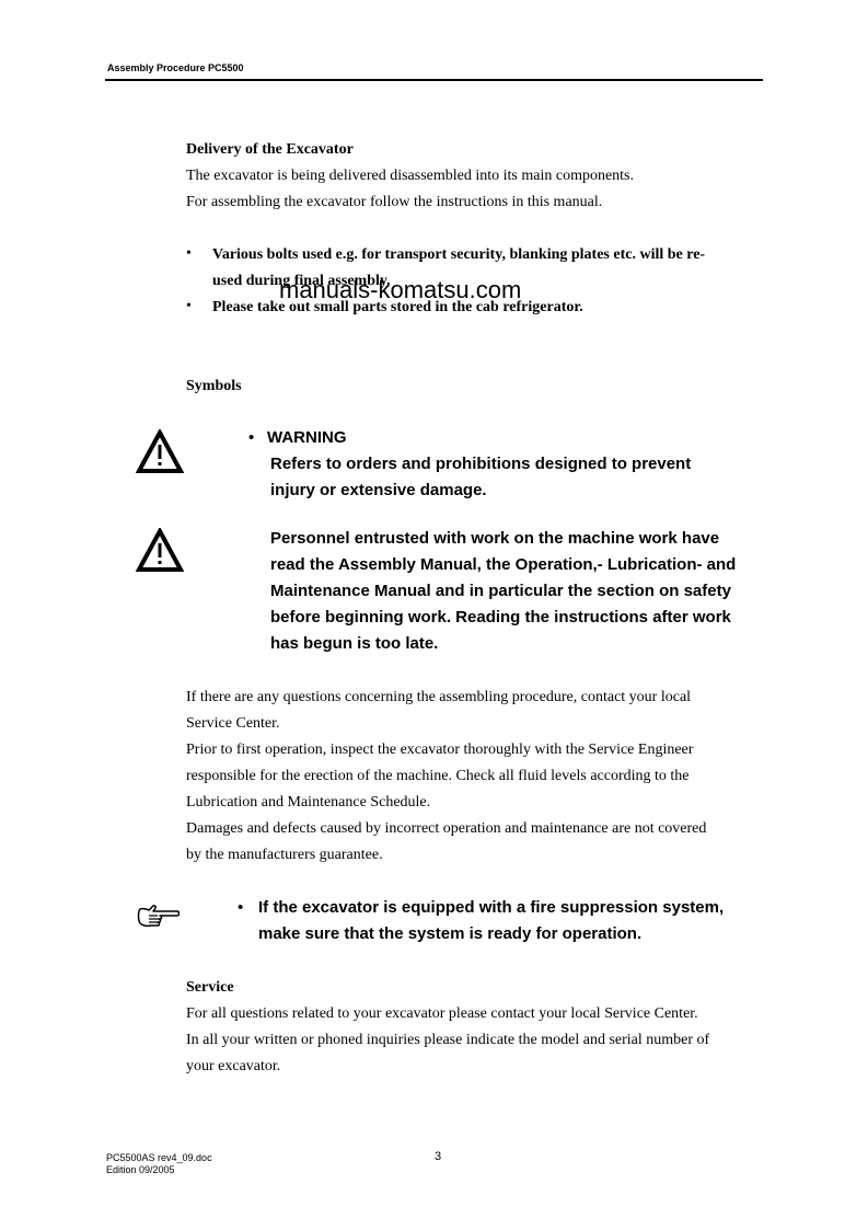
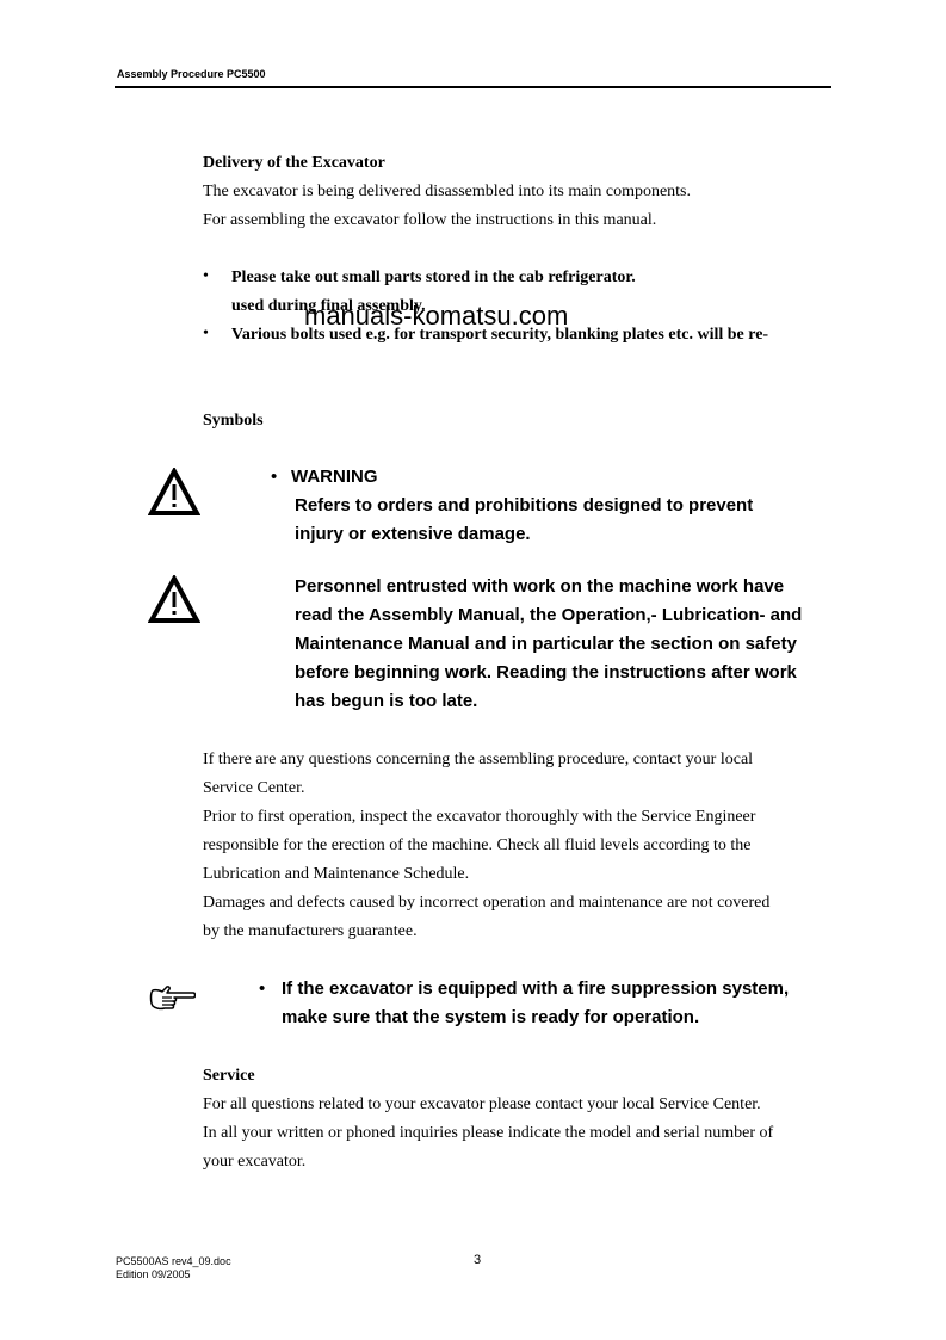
  Assembly Procedure PC5500
  Delivery of the Excavator
  The excavator is being delivered disassembled into its main components.
  For assembling the excavator follow the instructions in this manual.
  •
- Various bolts used e.g. for transport security, blanking plates etc. will be re-
+ Please take out small parts stored in the cab refrigerator.
  used during final assembly.
  •
- Please take out small parts stored in the cab refrigerator.
+ Various bolts used e.g. for transport security, blanking plates etc. will be re-
  manuals-komatsu.com
  Symbols
  •
  WARNING
  Refers to orders and prohibitions designed to prevent
  injury or extensive damage.
  Personnel entrusted with work on the machine work have
  read the Assembly Manual, the Operation,- Lubrication- and
  Maintenance Manual and in particular the section on safety
  before beginning work. Reading the instructions after work
  has begun is too late.
  If there are any questions concerning the assembling procedure, contact your local
  Service Center.
  Prior to first operation, inspect the excavator thoroughly with the Service Engineer
  responsible for the erection of the machine. Check all fluid levels according to the
  Lubrication and Maintenance Schedule.
  Damages and defects caused by incorrect operation and maintenance are not covered
  by the manufacturers guarantee.
  •
  If the excavator is equipped with a fire suppression system,
  make sure that the system is ready for operation.
  Service
  For all questions related to your excavator please contact your local Service Center.
  In all your written or phoned inquiries please indicate the model and serial number of
  your excavator.
  PC5500AS rev4_09.doc
  Edition 09/2005
  3
